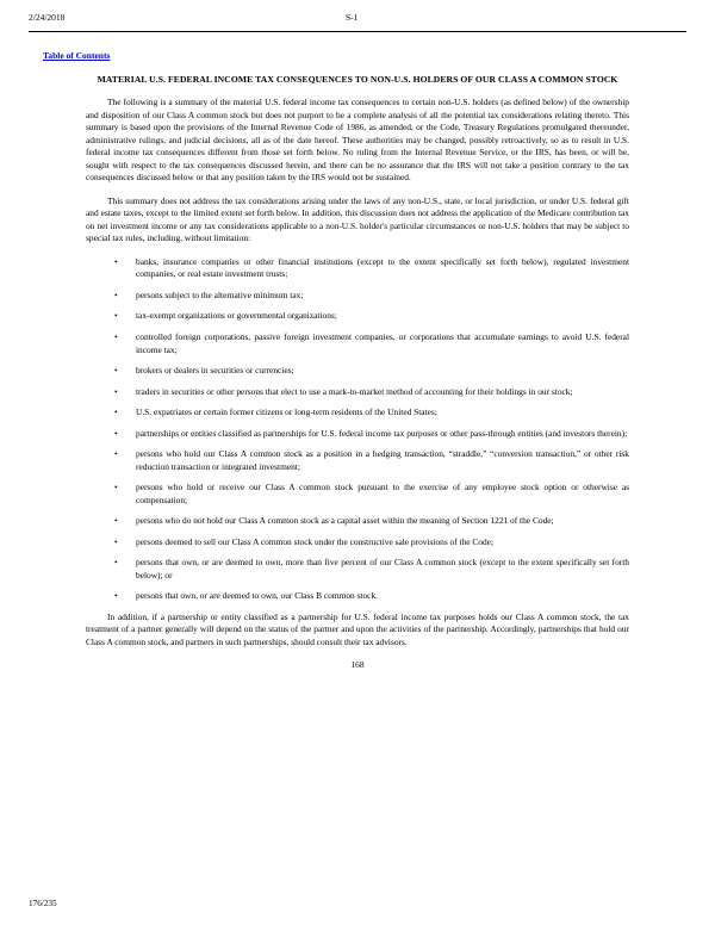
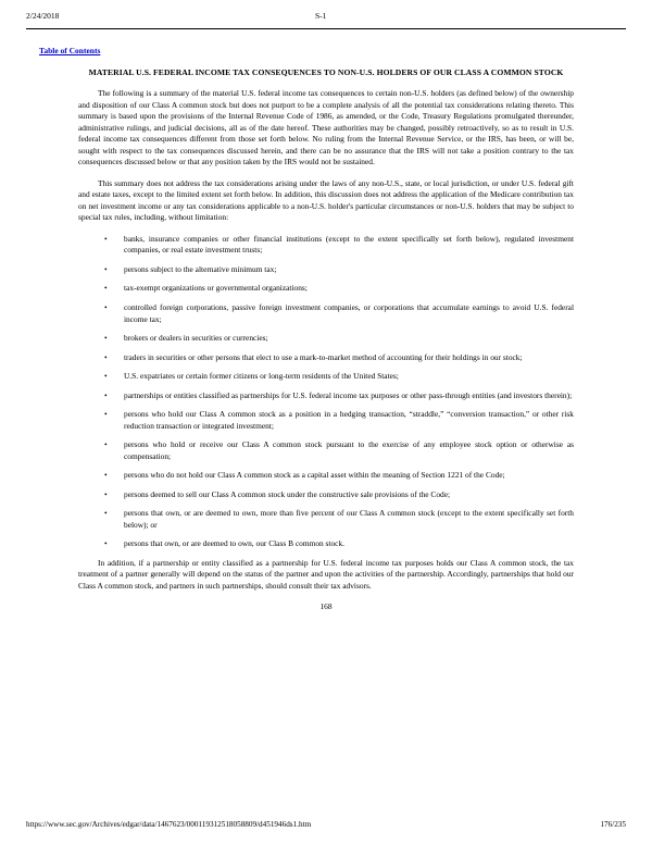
  2/24/2018
  S-1
  Table of Contents
  MATERIAL U.S. FEDERAL INCOME TAX CONSEQUENCES TO NON-U.S. HOLDERS OF OUR CLASS A COMMON STOCK
  The following is a summary of the material U.S. federal income tax consequences to certain non-U.S. holders (as defined below) of the ownership and disposition of our Class A common stock but does not purport to be a complete analysis of all the potential tax considerations relating thereto. This summary is based upon the provisions of the Internal Revenue Code of 1986, as amended, or the Code, Treasury Regulations promulgated thereunder, administrative rulings, and judicial decisions, all as of the date hereof. These authorities may be changed, possibly retroactively, so as to result in U.S. federal income tax consequences different from those set forth below. No ruling from the Internal Revenue Service, or the IRS, has been, or will be, sought with respect to the tax consequences discussed herein, and there can be no assurance that the IRS will not take a position contrary to the tax consequences discussed below or that any position taken by the IRS would not be sustained.
  This summary does not address the tax considerations arising under the laws of any non-U.S., state, or local jurisdiction, or under U.S. federal gift and estate taxes, except to the limited extent set forth below. In addition, this discussion does not address the application of the Medicare contribution tax on net investment income or any tax considerations applicable to a non-U.S. holder's particular circumstances or non-U.S. holders that may be subject to special tax rules, including, without limitation:
  •
  banks, insurance companies or other financial institutions (except to the extent specifically set forth below), regulated investment companies, or real estate investment trusts;
  •
  persons subject to the alternative minimum tax;
  •
  tax-exempt organizations or governmental organizations;
  •
  controlled foreign corporations, passive foreign investment companies, or corporations that accumulate earnings to avoid U.S. federal income tax;
  •
  brokers or dealers in securities or currencies;
  •
  traders in securities or other persons that elect to use a mark-to-market method of accounting for their holdings in our stock;
  •
  U.S. expatriates or certain former citizens or long-term residents of the United States;
  •
  partnerships or entities classified as partnerships for U.S. federal income tax purposes or other pass-through entities (and investors therein);
  •
  persons who hold our Class A common stock as a position in a hedging transaction, “straddle,” “conversion transaction,” or other risk reduction transaction or integrated investment;
  •
  persons who hold or receive our Class A common stock pursuant to the exercise of any employee stock option or otherwise as compensation;
  •
  persons who do not hold our Class A common stock as a capital asset within the meaning of Section 1221 of the Code;
  •
  persons deemed to sell our Class A common stock under the constructive sale provisions of the Code;
  •
  persons that own, or are deemed to own, more than five percent of our Class A common stock (except to the extent specifically set forth below); or
  •
  persons that own, or are deemed to own, our Class B common stock.
  In addition, if a partnership or entity classified as a partnership for U.S. federal income tax purposes holds our Class A common stock, the tax treatment of a partner generally will depend on the status of the partner and upon the activities of the partnership. Accordingly, partnerships that hold our Class A common stock, and partners in such partnerships, should consult their tax advisors.
  168
+ https://www.sec.gov/Archives/edgar/data/1467623/000119312518058809/d451946ds1.htm
  176/235
